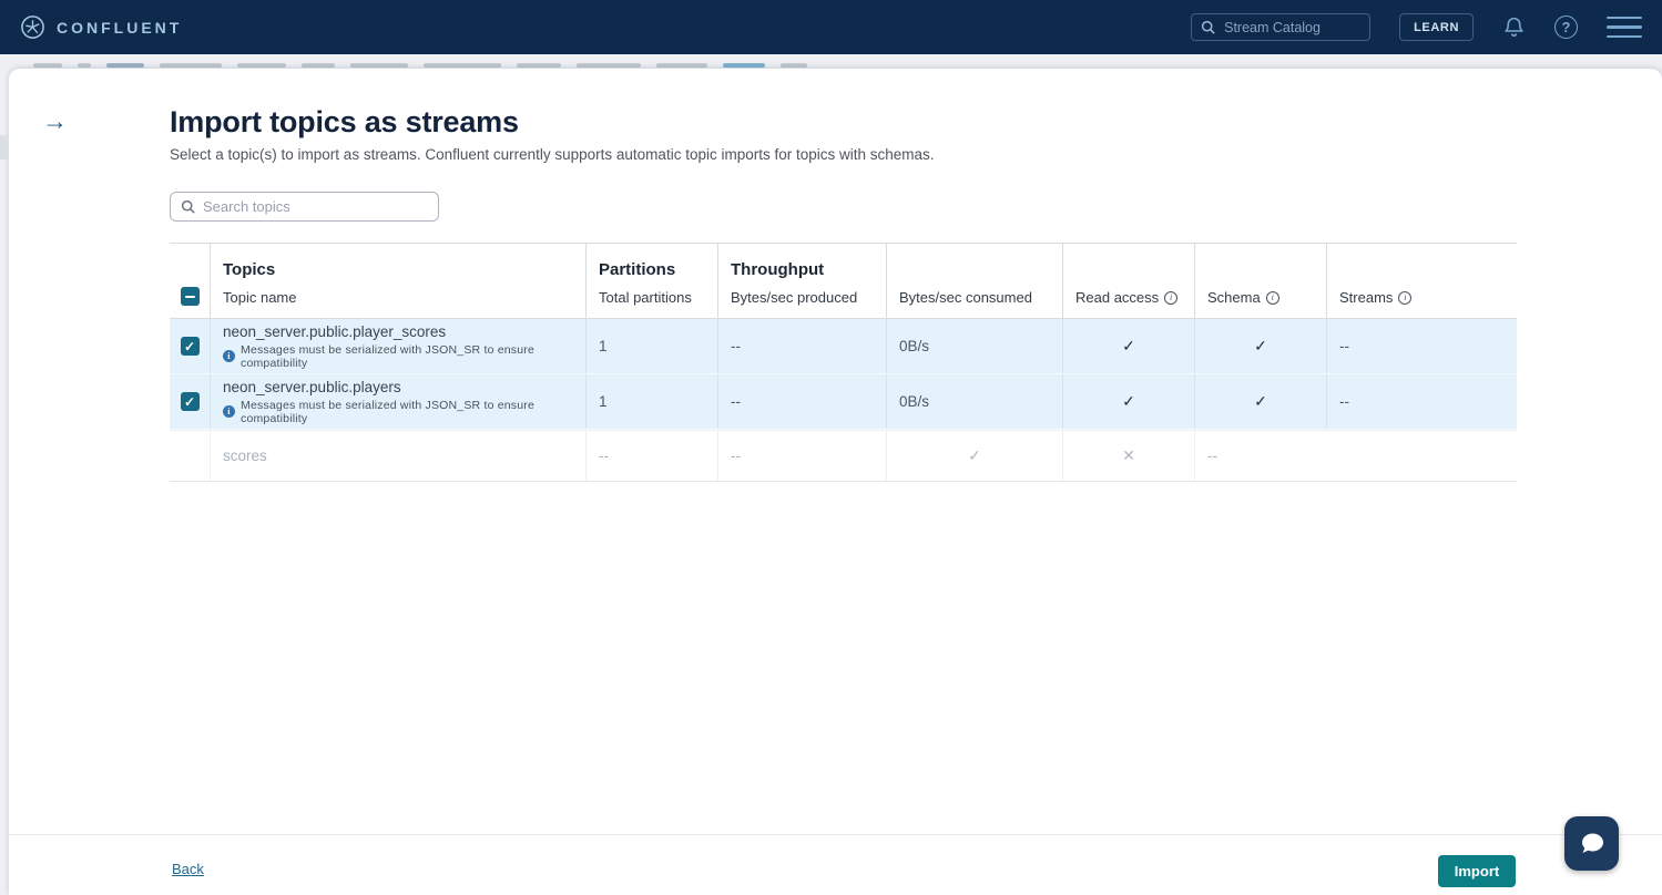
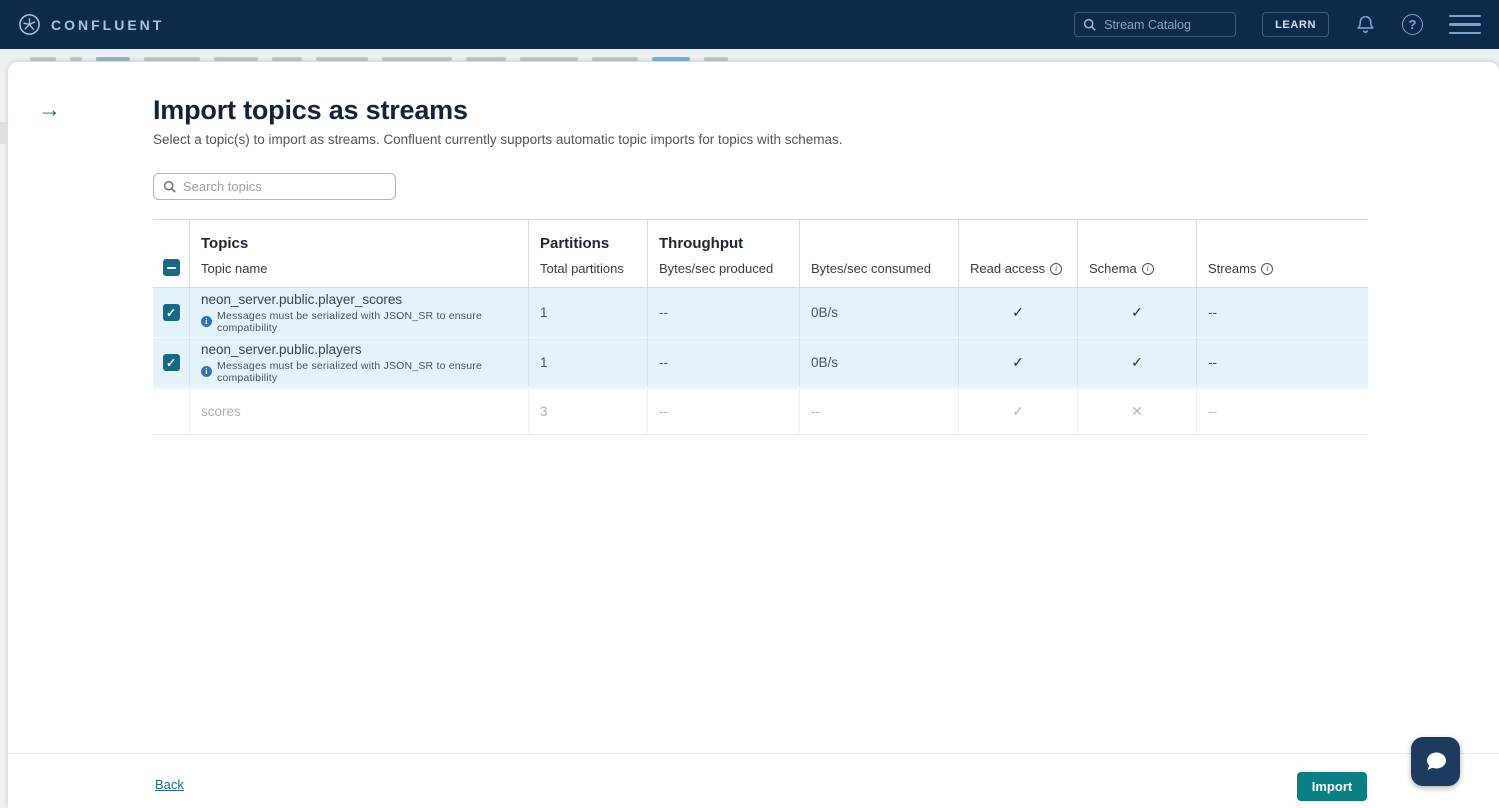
  CONFLUENT
  Stream Catalog
  LEARN
  →
  Import topics as streams
  Select a topic(s) to import as streams. Confluent currently supports automatic topic imports for topics with schemas.
  Search topics
  Topics
  Topic name
  Partitions
  Total partitions
  Throughput
  Bytes/sec produced
  Bytes/sec consumed
  Read access
  Schema
  Streams
  ✓
  neon_server.public.player_scores
  Messages must be serialized with JSON_SR to ensure compatibility
  1
  --
  0B/s
  ✓
  ✓
  --
  ✓
  neon_server.public.players
  Messages must be serialized with JSON_SR to ensure compatibility
  1
  --
  0B/s
  ✓
  ✓
  --
  scores
+ 3
  --
  --
  ✓
  ✕
  --
  Back
  Import
